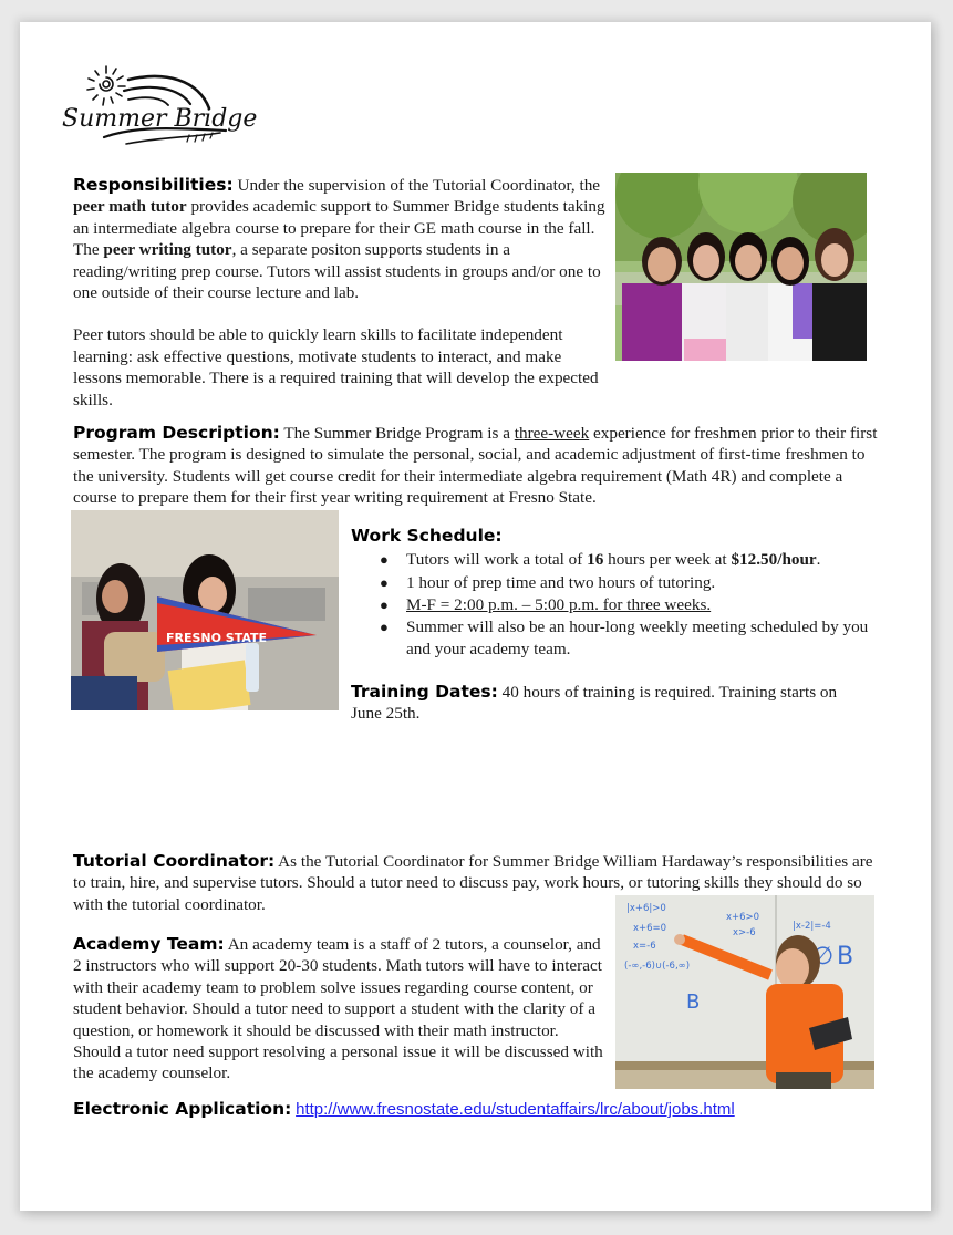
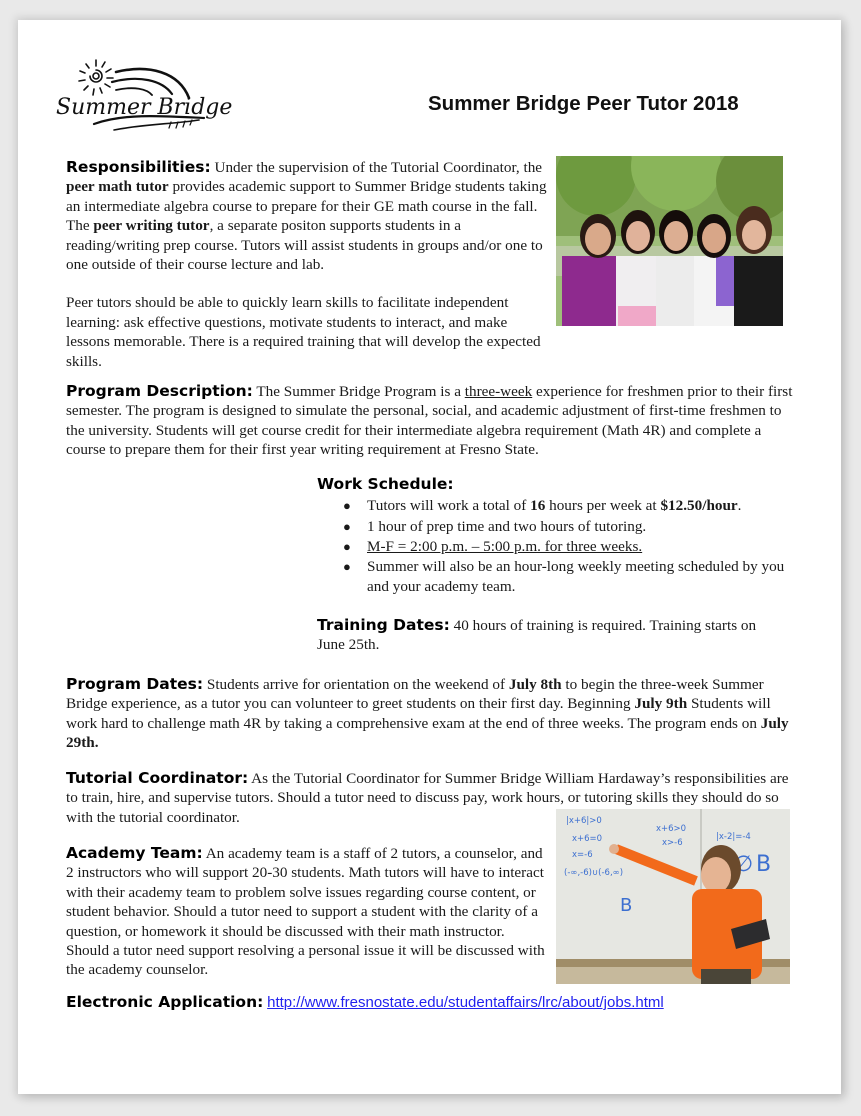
  Summer Bridge
+ Summer Bridge Peer Tutor 2018
  Responsibilities: Under the supervision of the Tutorial Coordinator, the peer math tutor provides academic support to Summer Bridge students taking an intermediate algebra course to prepare for their GE math course in the fall. The peer writing tutor, a separate positon supports students in a reading/writing prep course. Tutors will assist students in groups and/or one to one outside of their course lecture and lab.
  Peer tutors should be able to quickly learn skills to facilitate independent learning: ask effective questions, motivate students to interact, and make lessons memorable. There is a required training that will develop the expected skills.
  Program Description: The Summer Bridge Program is a three-week experience for freshmen prior to their first semester. The program is designed to simulate the personal, social, and academic adjustment of first-time freshmen to the university. Students will get course credit for their intermediate algebra requirement (Math 4R) and complete a course to prepare them for their first year writing requirement at Fresno State.
- FRESNO STATE
  Work Schedule:
  ●
  Tutors will work a total of 16 hours per week at $12.50/hour.
  ●
  1 hour of prep time and two hours of tutoring.
  ●
  M-F = 2:00 p.m. – 5:00 p.m. for three weeks.
  ●
  Summer will also be an hour-long weekly meeting scheduled by you and your academy team.
  Training Dates: 40 hours of training is required. Training starts on June 25th.
+ Program Dates: Students arrive for orientation on the weekend of July 8th to begin the three-week Summer Bridge experience, as a tutor you can volunteer to greet students on their first day. Beginning July 9th Students will work hard to challenge math 4R by taking a comprehensive exam at the end of three weeks. The program ends on July 29th.
  Tutorial Coordinator: As the Tutorial Coordinator for Summer Bridge William Hardaway’s responsibilities are to train, hire, and supervise tutors. Should a tutor need to discuss pay, work hours, or tutoring skills they should do so with the tutorial coordinator.
  |x+6|>0
  x+6=0
  x=-6
  (-∞,-6)∪(-6,∞)
  x+6>0
  x>-6
  |x-2|=-4
  ∅
  B
  B
  Academy Team: An academy team is a staff of 2 tutors, a counselor, and 2 instructors who will support 20-30 students. Math tutors will have to interact with their academy team to problem solve issues regarding course content, or student behavior. Should a tutor need to support a student with the clarity of a question, or homework it should be discussed with their math instructor. Should a tutor need support resolving a personal issue it will be discussed with the academy counselor.
  Electronic Application: http://www.fresnostate.edu/studentaffairs/lrc/about/jobs.html
